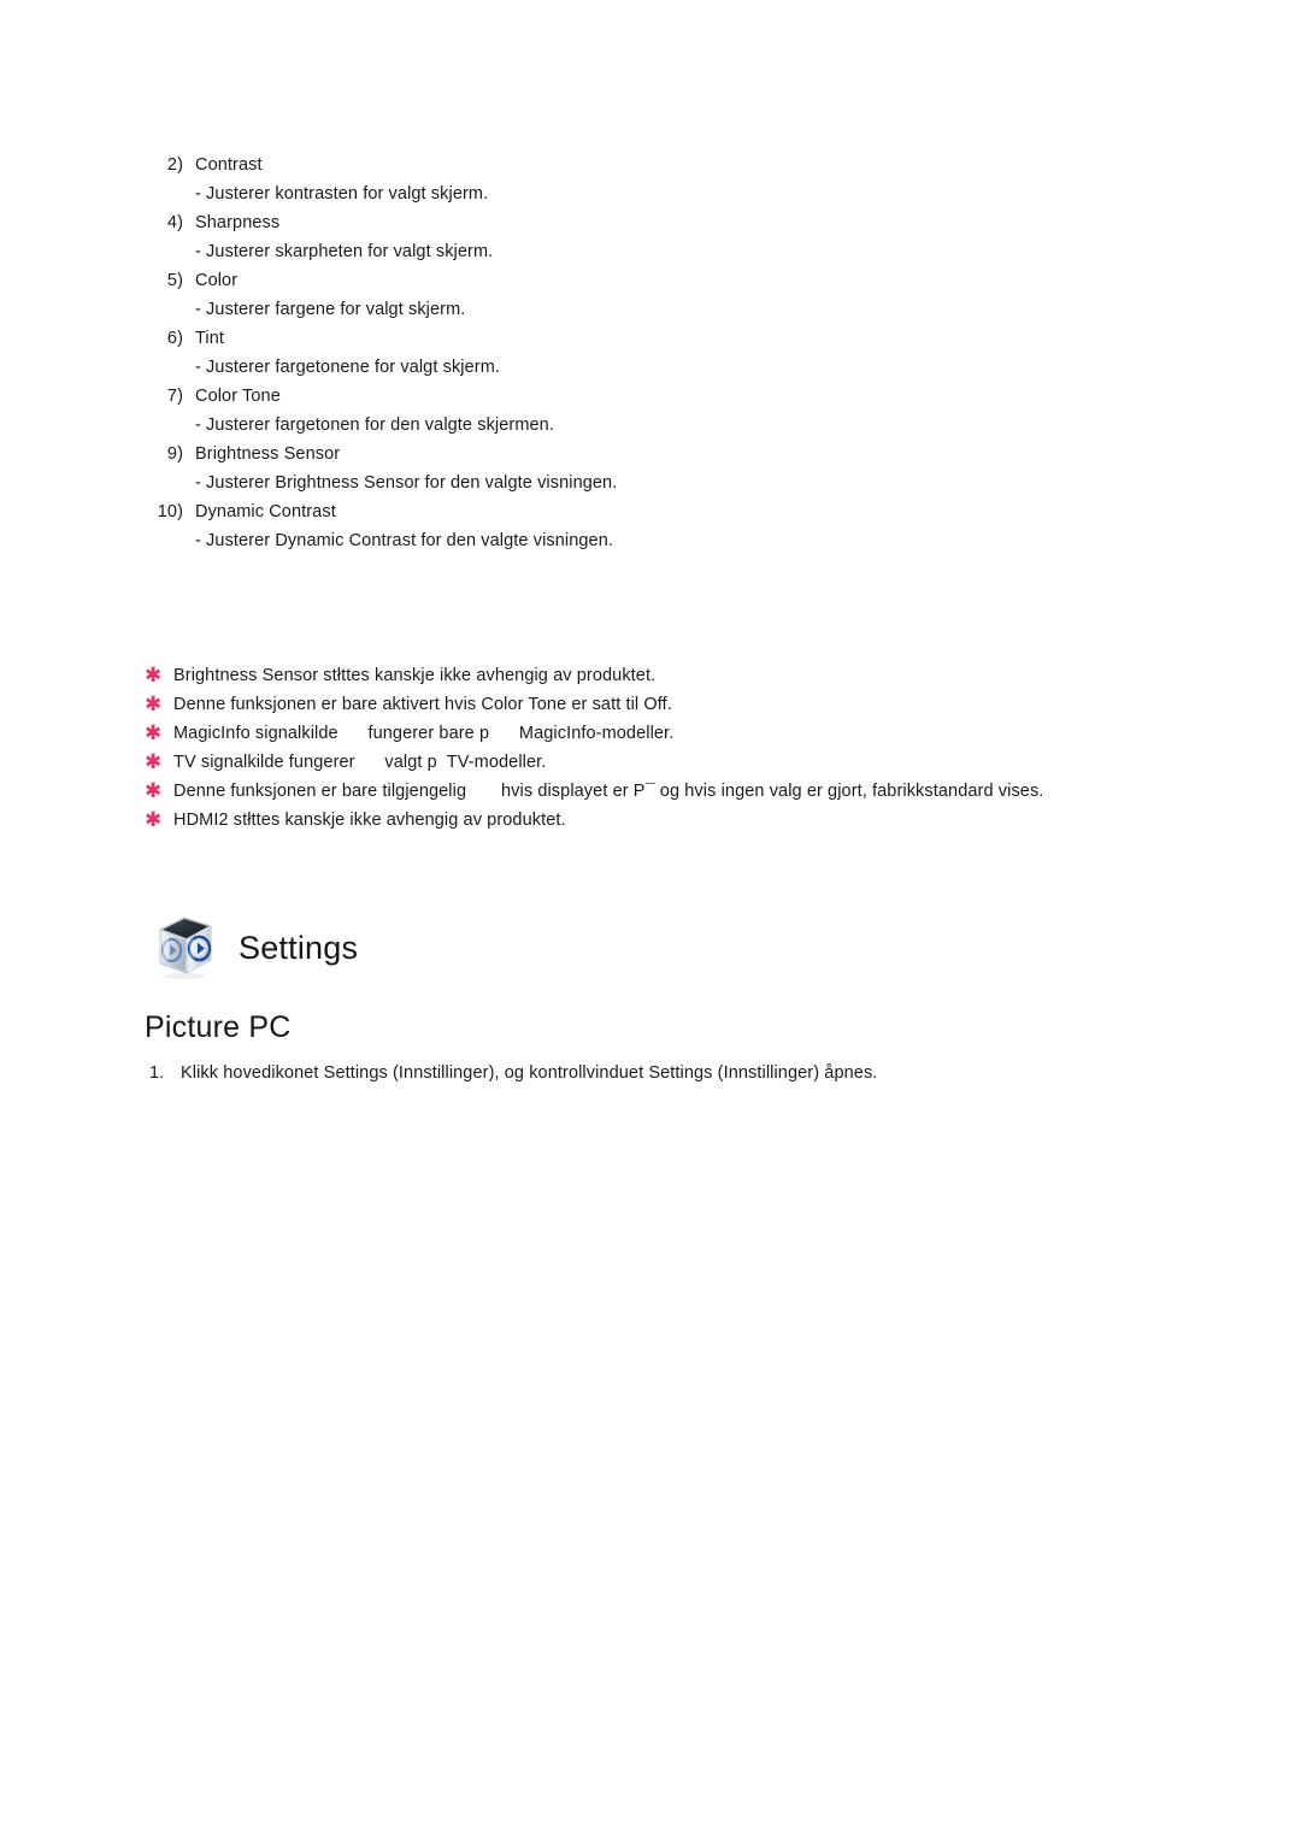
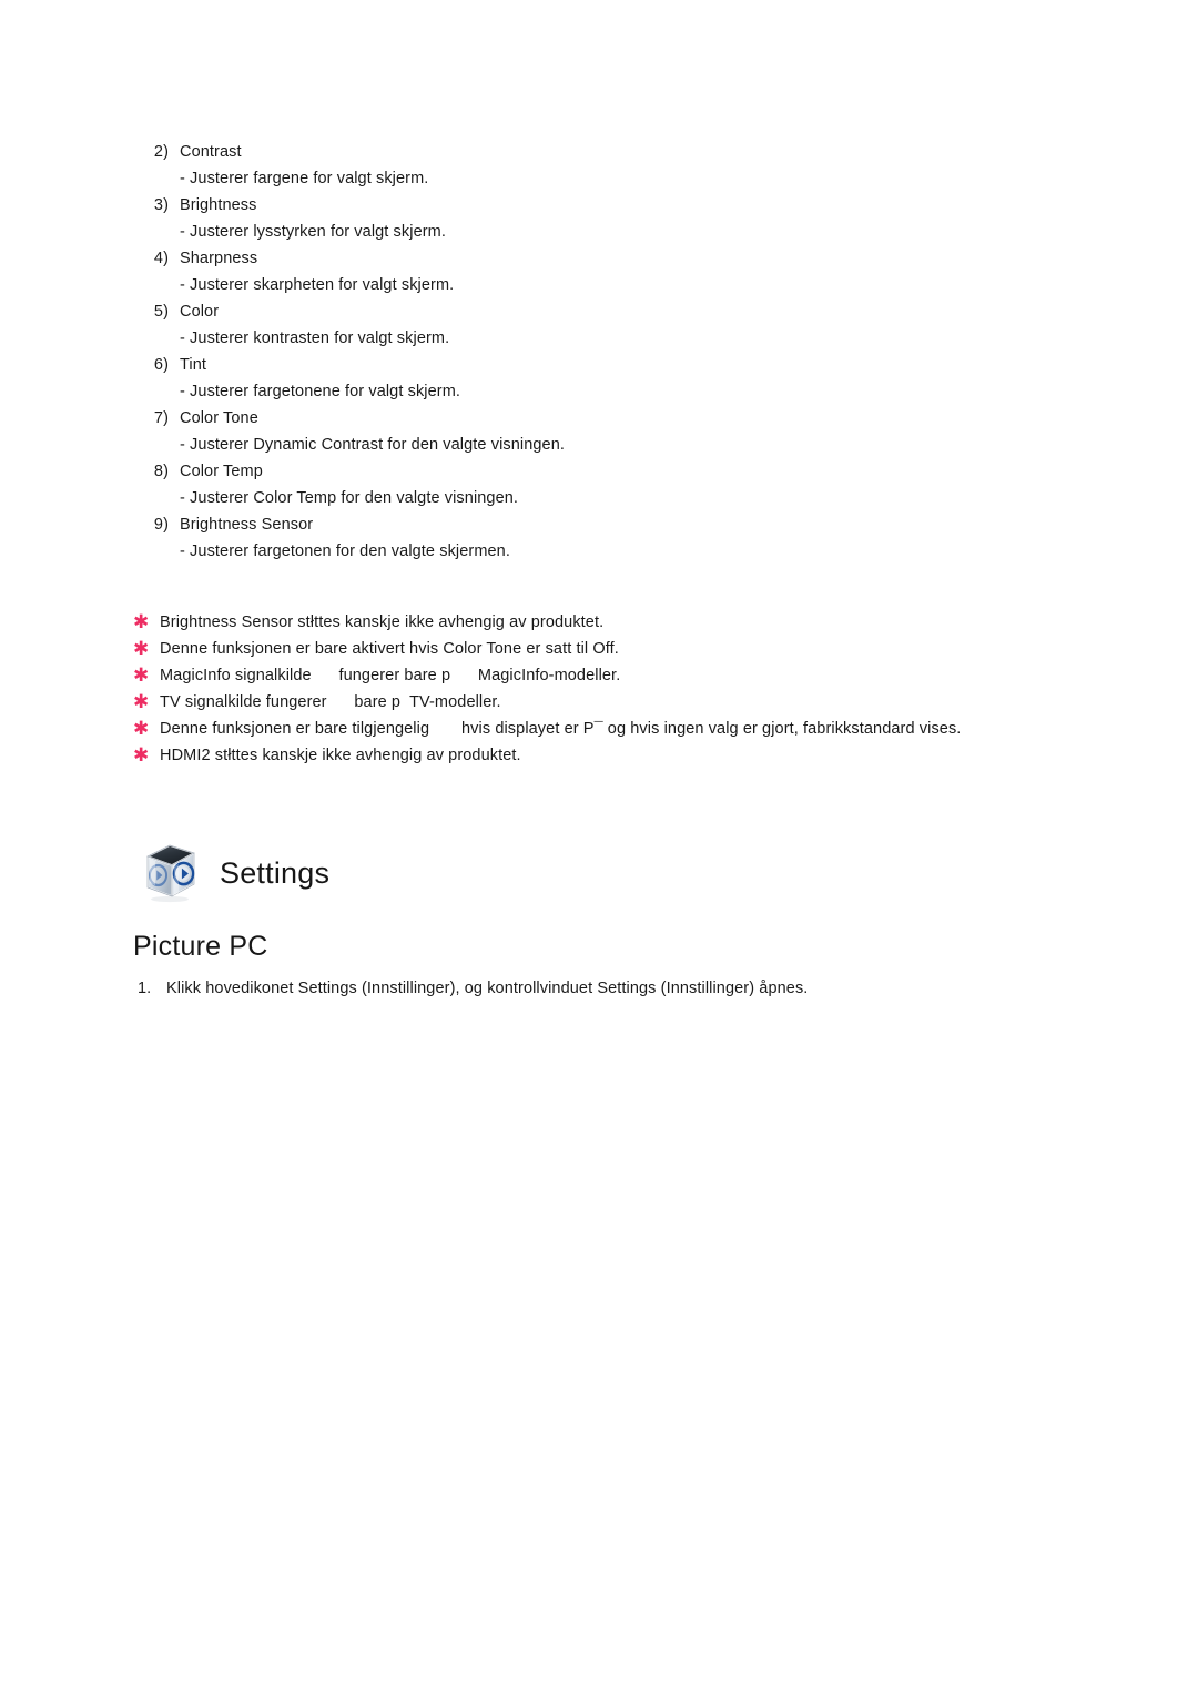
  2)
  Contrast
- - Justerer kontrasten for valgt skjerm.
+ - Justerer fargene for valgt skjerm.
+ 3)
+ Brightness
+ - Justerer lysstyrken for valgt skjerm.
  4)
  Sharpness
  - Justerer skarpheten for valgt skjerm.
  5)
  Color
- - Justerer fargene for valgt skjerm.
+ - Justerer kontrasten for valgt skjerm.
  6)
  Tint
  - Justerer fargetonene for valgt skjerm.
  7)
  Color Tone
- - Justerer fargetonen for den valgte skjermen.
+ - Justerer Dynamic Contrast for den valgte visningen.
+ 8)
+ Color Temp
+ - Justerer Color Temp for den valgte visningen.
  9)
  Brightness Sensor
- - Justerer Brightness Sensor for den valgte visningen.
- 10)
- Dynamic Contrast
- - Justerer Dynamic Contrast for den valgte visningen.
+ - Justerer fargetonen for den valgte skjermen.
  ✱
  Brightness Sensor stłttes kanskje ikke avhengig av produktet.
  ✱
  Denne funksjonen er bare aktivert hvis Color Tone er satt til Off.
  ✱
  MagicInfo signalkilde fungerer bare p MagicInfo-modeller.
  ✱
- TV signalkilde fungerer valgt p TV-modeller.
+ TV signalkilde fungerer bare p TV-modeller.
  ✱
  Denne funksjonen er bare tilgjengelig hvis displayet er P¯ og hvis ingen valg er gjort, fabrikkstandard vises.
  ✱
  HDMI2 stłttes kanskje ikke avhengig av produktet.
  Settings
  Picture PC
  1.
  Klikk hovedikonet Settings (Innstillinger), og kontrollvinduet Settings (Innstillinger) åpnes.
